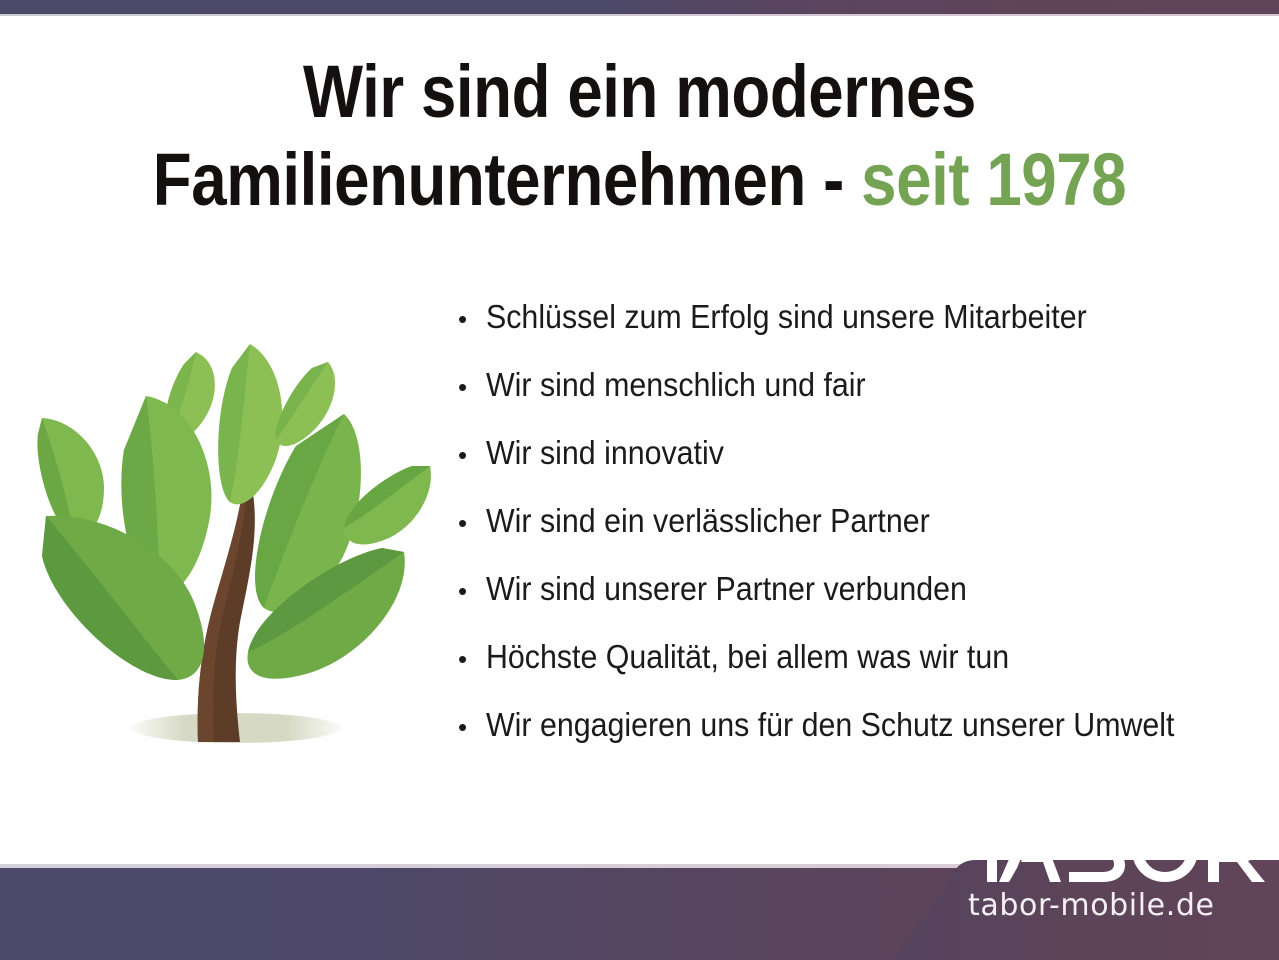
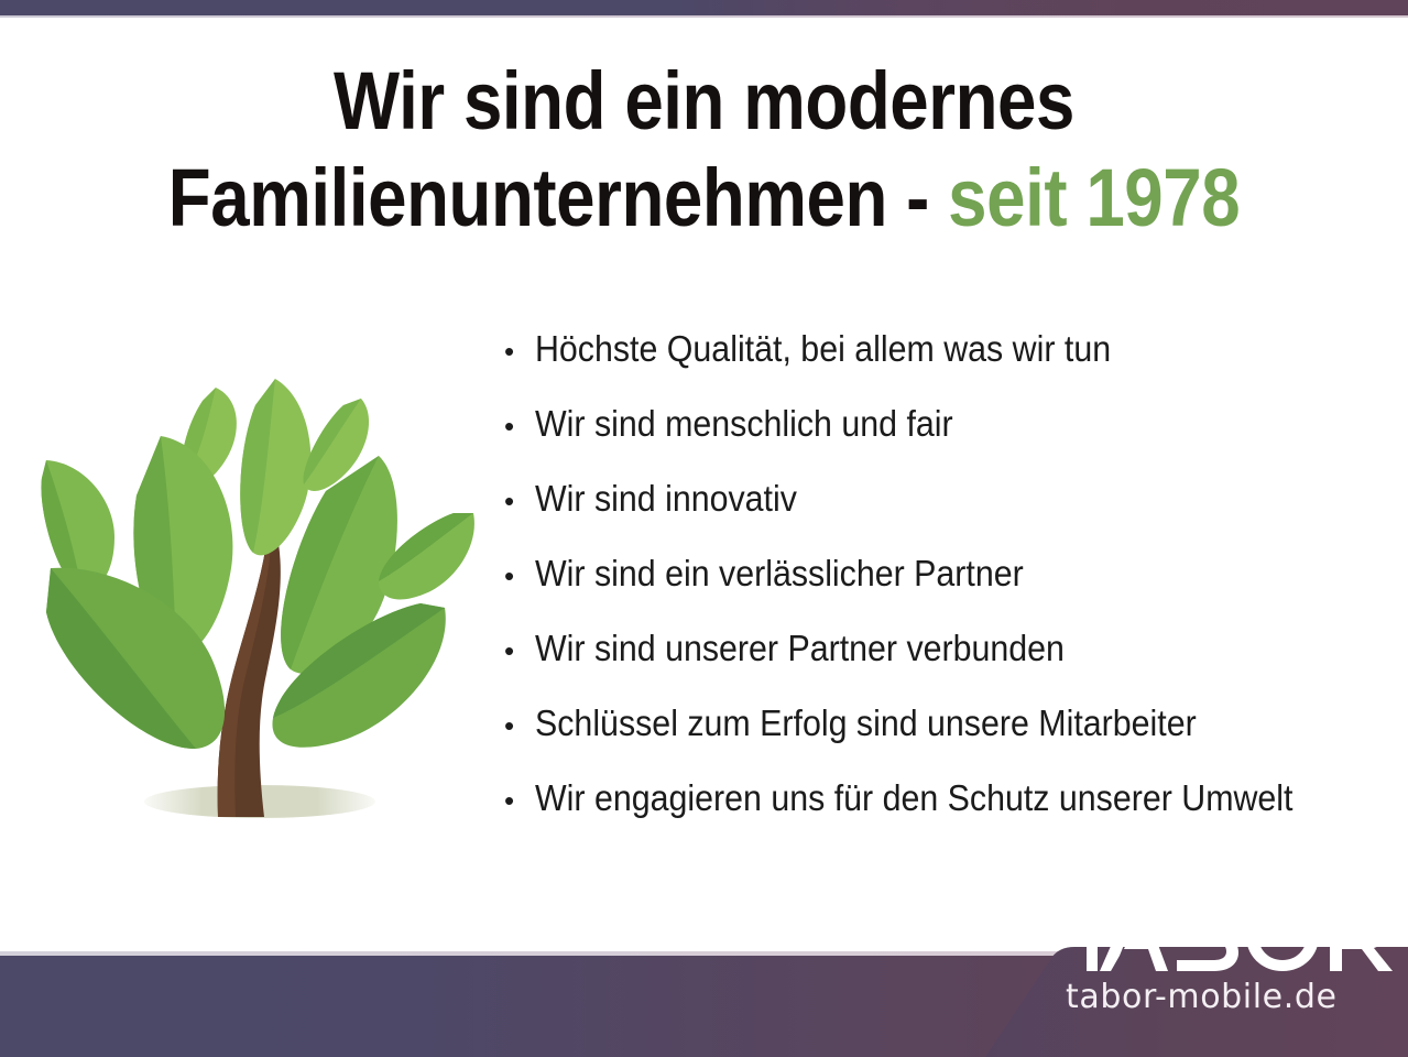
  Wir sind ein modernes
  Familienunternehmen - seit 1978
  •
- Schlüssel zum Erfolg sind unsere Mitarbeiter
+ Höchste Qualität, bei allem was wir tun
  •
  Wir sind menschlich und fair
  •
  Wir sind innovativ
  •
  Wir sind ein verlässlicher Partner
  •
  Wir sind unserer Partner verbunden
  •
- Höchste Qualität, bei allem was wir tun
+ Schlüssel zum Erfolg sind unsere Mitarbeiter
  •
  Wir engagieren uns für den Schutz unserer Umwelt
  tabor-mobile.de
